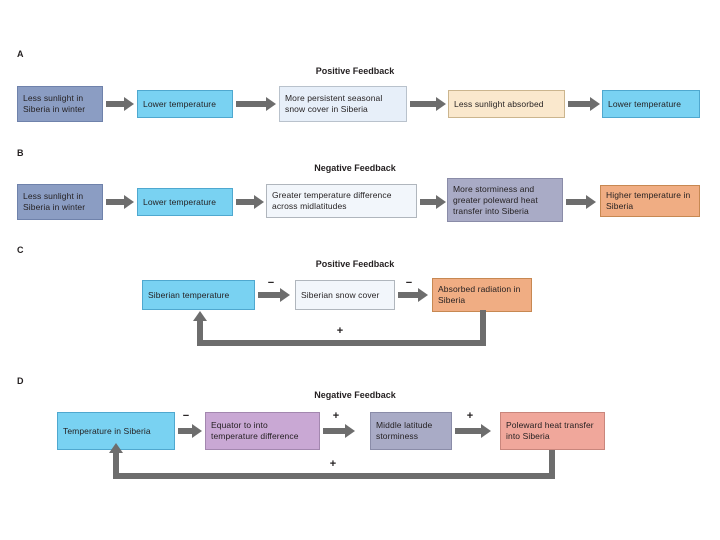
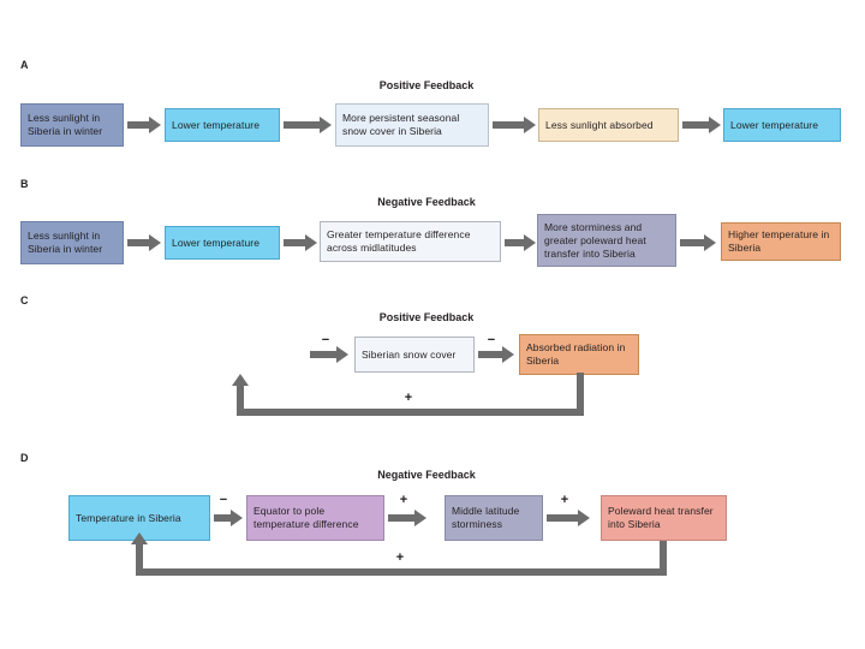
  A
  Positive Feedback
  Less sunlight in Siberia in winter
  Lower temperature
  More persistent seasonal snow cover in Siberia
  Less sunlight absorbed
  Lower temperature
  B
  Negative Feedback
  Less sunlight in Siberia in winter
  Lower temperature
  Greater temperature difference across midlatitudes
  More storminess and greater poleward heat transfer into Siberia
  Higher temperature in Siberia
  C
  Positive Feedback
- Siberian temperature
  −
  Siberian snow cover
  −
  Absorbed radiation in Siberia
  +
  D
  Negative Feedback
  Temperature in Siberia
  −
- Equator to into temperature difference
+ Equator to pole temperature difference
  +
  Middle latitude storminess
  +
  Poleward heat transfer into Siberia
  +
